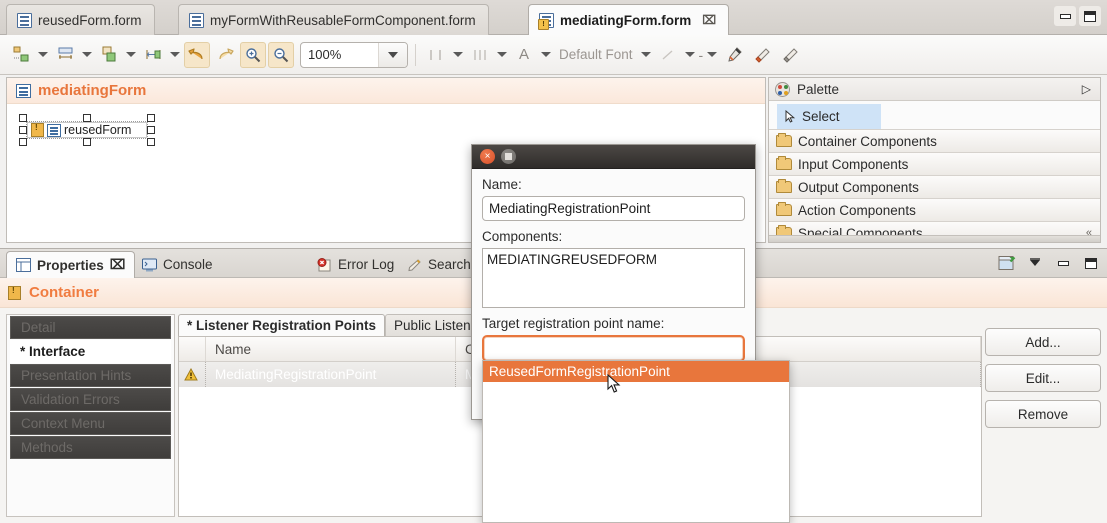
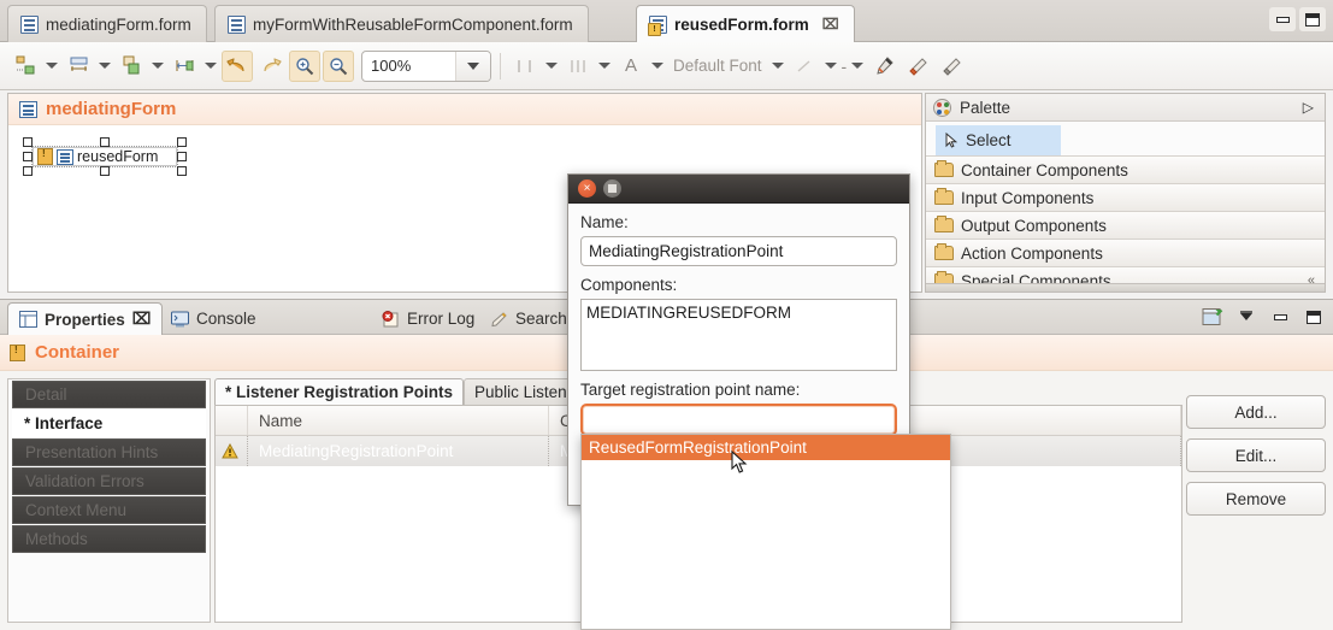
- reusedForm.form
+ mediatingForm.form
  myFormWithReusableFormComponent.form
- mediatingForm.form
+ reusedForm.form
  ⌧
  100%
  A
  Default Font
  -
  mediatingForm
  reusedForm
  Palette
  ▷
  Select
  Container Components
  Input Components
  Output Components
  Action Components
  Special Components
  «
  Properties
  ⌧
  Console
  Error Log
  Search
  Container
  Detail
  * Interface
  Presentation Hints
  Validation Errors
  Context Menu
  Methods
  * Listener Registration Points
  Public Listen
  Name
  MediatingRegistrationPoint
  Add...
  Edit...
  Remove
  ×
  Name:
  MediatingRegistrationPoint
  Components:
  MEDIATINGREUSEDFORM
  Target registration point name:
  ReusedFormRegistrationPoint
